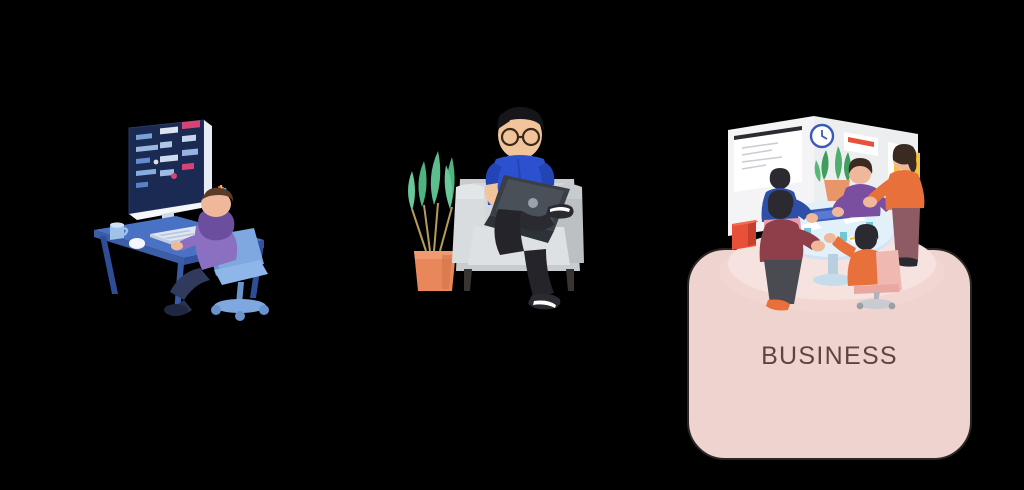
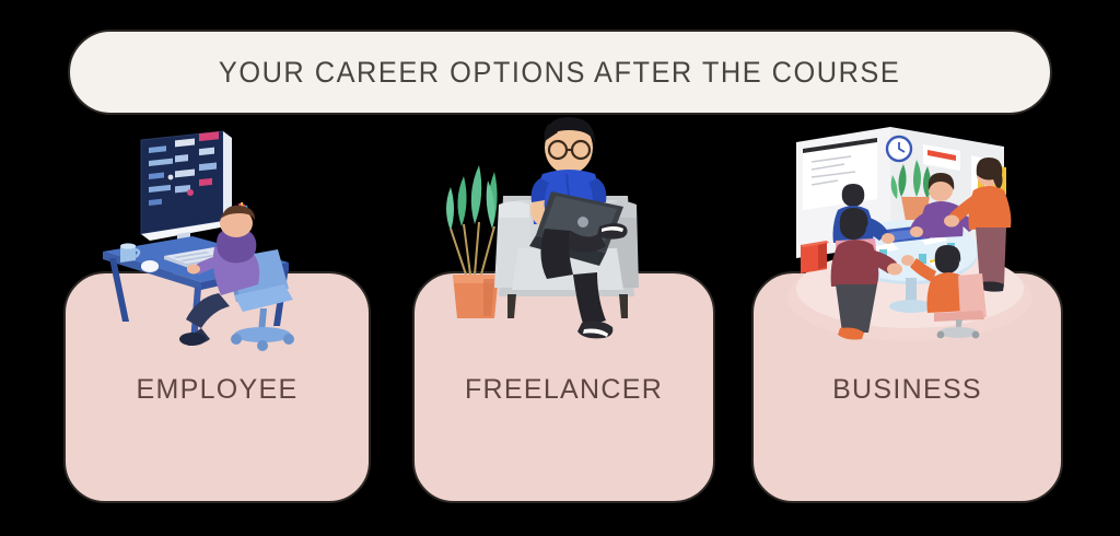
+ YOUR CAREER OPTIONS AFTER THE COURSE
+ EMPLOYEE
+ FREELANCER
  BUSINESS
